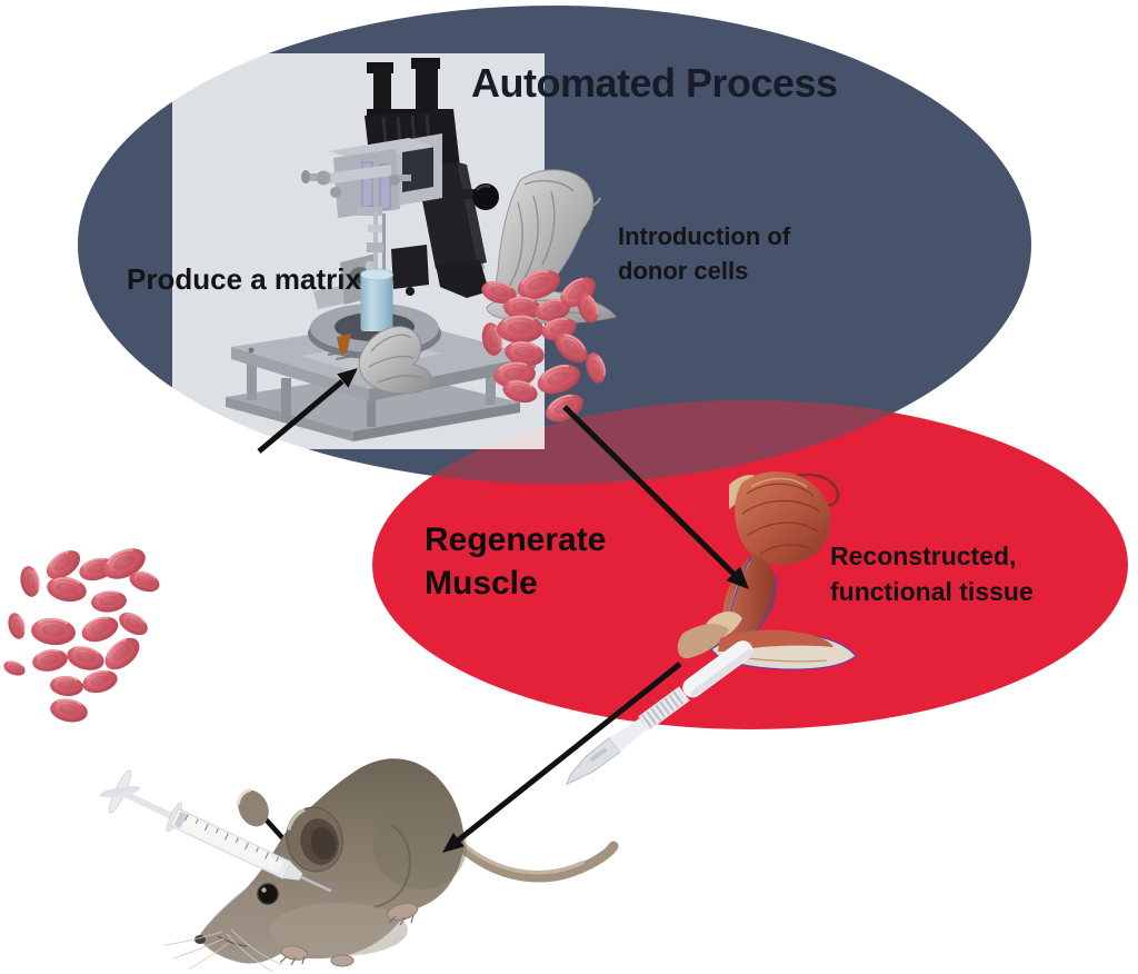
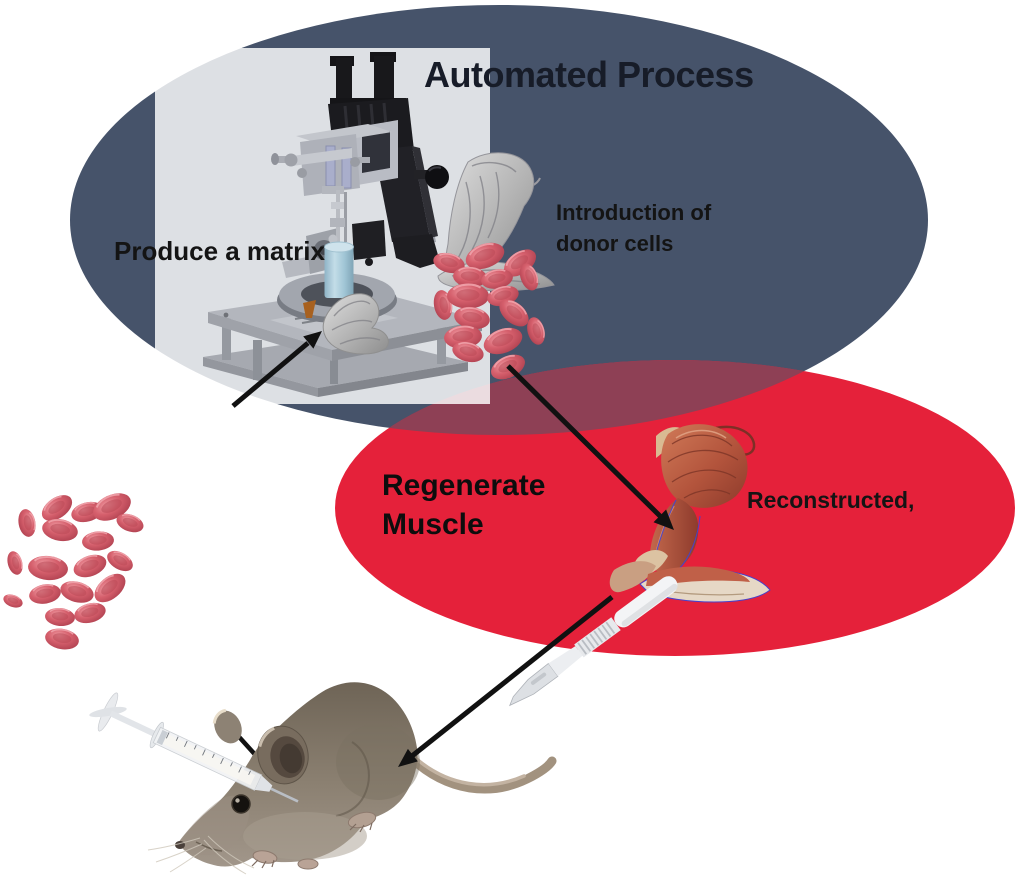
  Automated Process
  Produce a matrix
  Introduction of
  donor cells
  Regenerate
  Muscle
  Reconstructed,
- functional tissue
